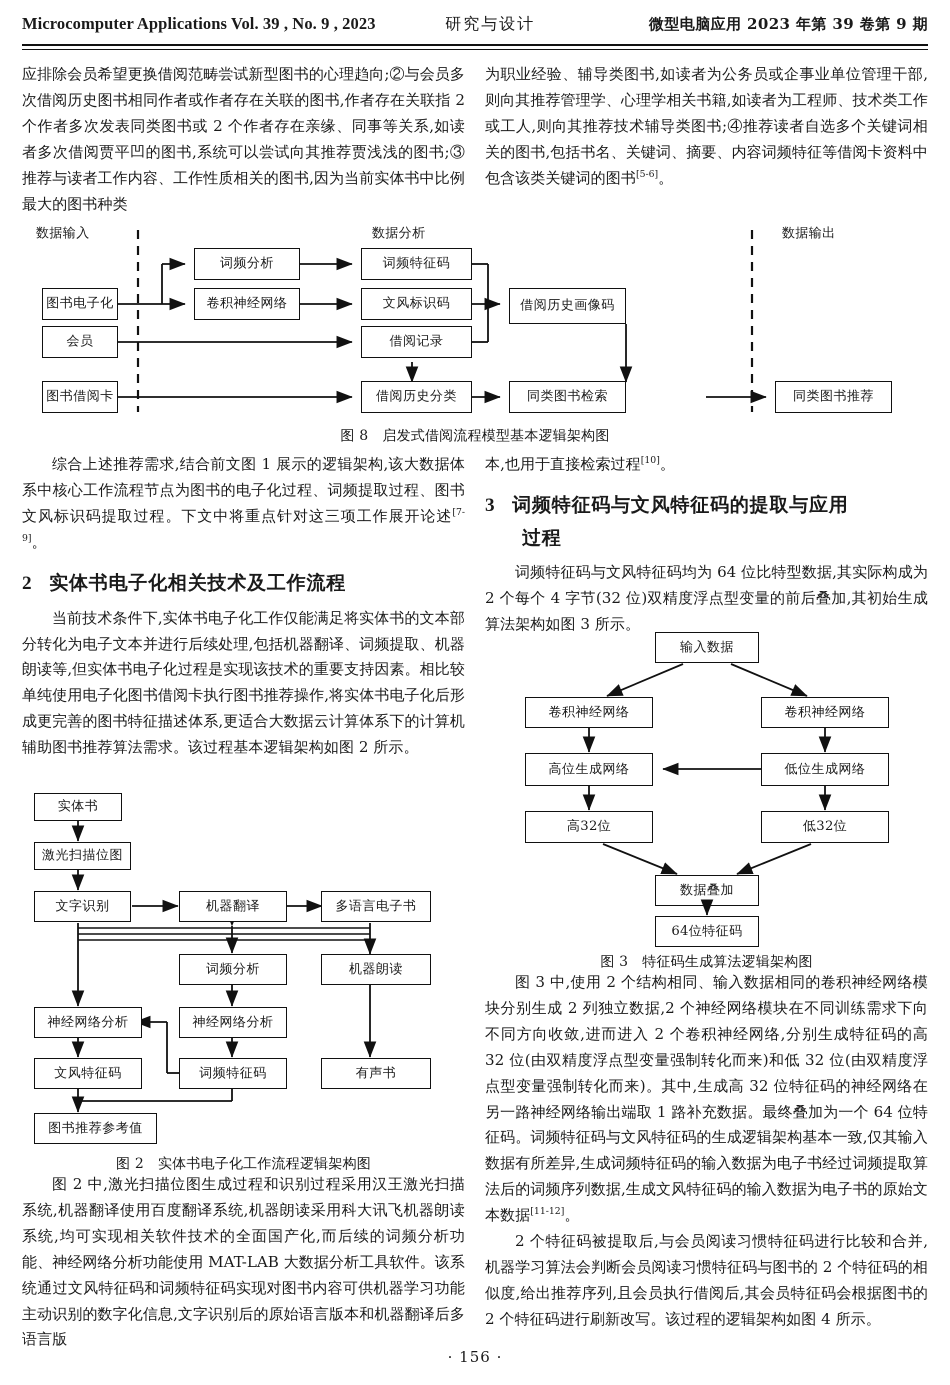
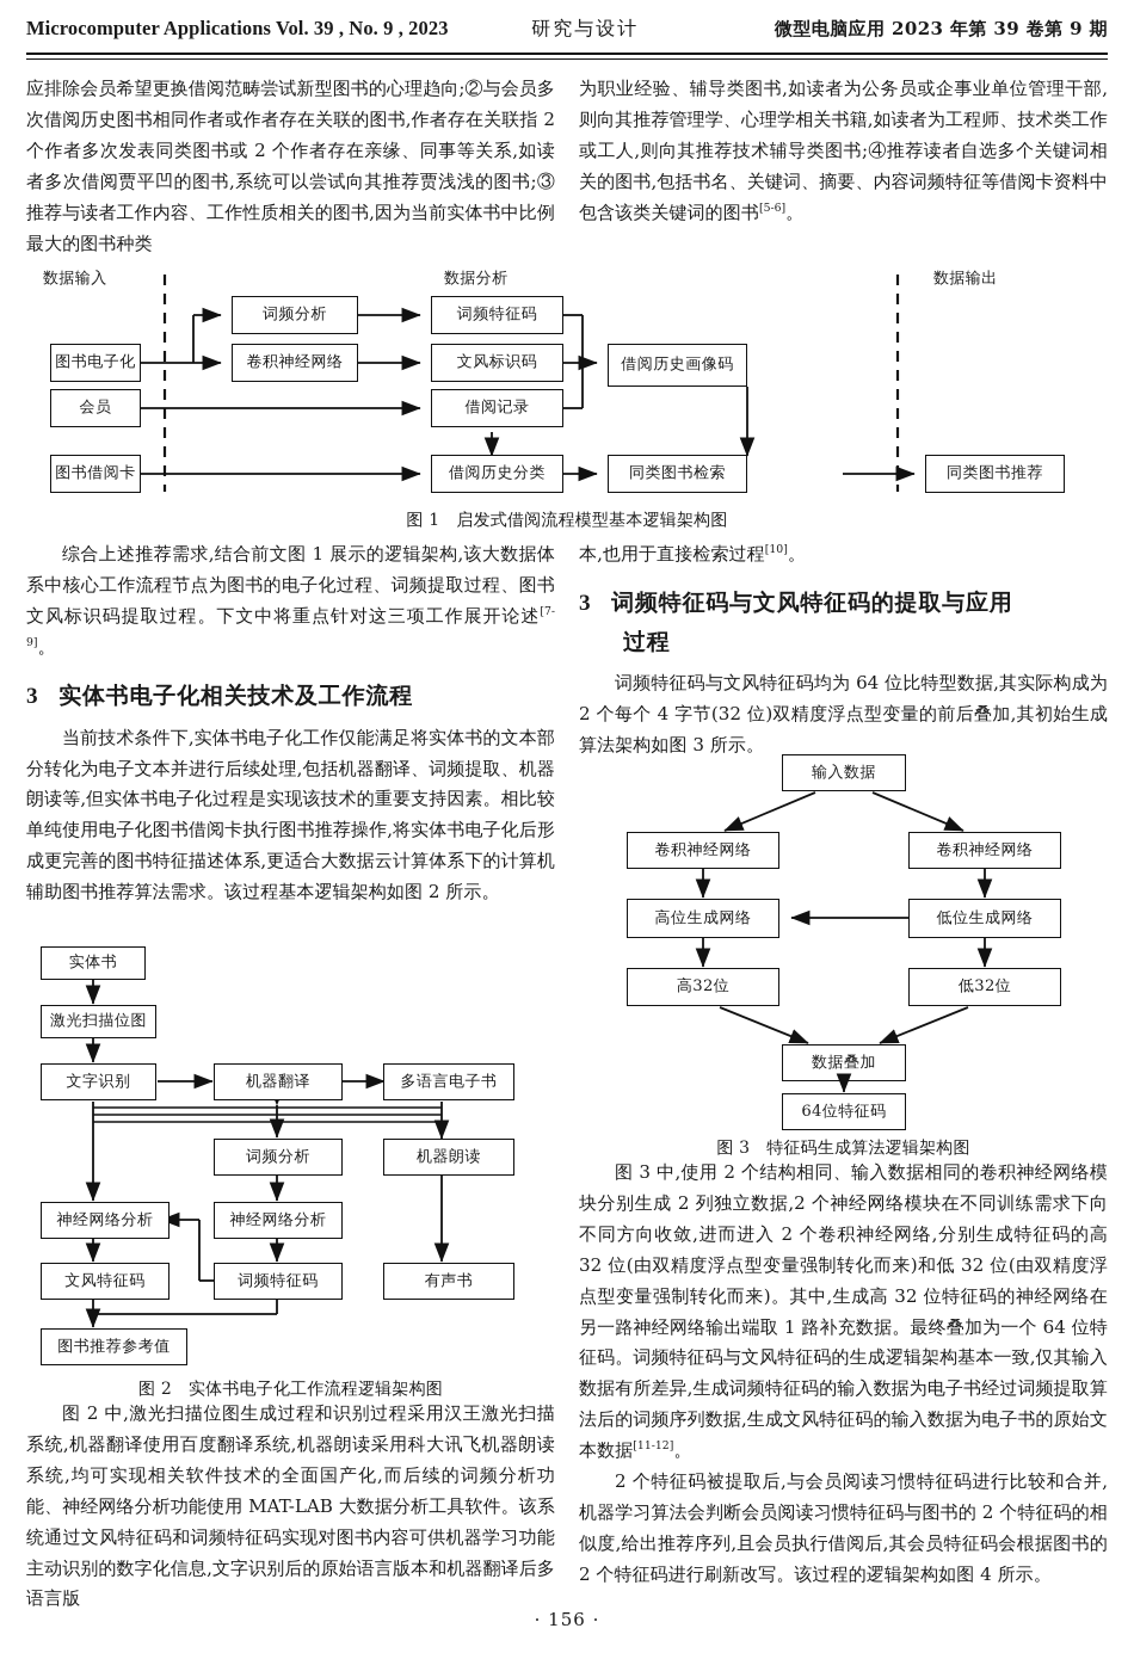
  Microcomputer Applications Vol. 39 , No. 9 , 2023
  研究与设计
  微型电脑应用 2023 年第 39 卷第 9 期
  应排除会员希望更换借阅范畴尝试新型图书的心理趋向;②与会员多次借阅历史图书相同作者或作者存在关联的图书,作者存在关联指 2 个作者多次发表同类图书或 2 个作者存在亲缘、同事等关系,如读者多次借阅贾平凹的图书,系统可以尝试向其推荐贾浅浅的图书;③推荐与读者工作内容、工作性质相关的图书,因为当前实体书中比例最大的图书种类
  为职业经验、辅导类图书,如读者为公务员或企事业单位管理干部,则向其推荐管理学、心理学相关书籍,如读者为工程师、技术类工作或工人,则向其推荐技术辅导类图书;④推荐读者自选多个关键词相关的图书,包括书名、关键词、摘要、内容词频特征等借阅卡资料中包含该类关键词的图书[5-6]。
  数据输入
  数据分析
  数据输出
  图书电子化
  会员
  图书借阅卡
  词频分析
  卷积神经网络
  词频特征码
  文风标识码
  借阅记录
  借阅历史分类
  借阅历史画像码
  同类图书检索
  同类图书推荐
- 图 8 启发式借阅流程模型基本逻辑架构图
+ 图 1 启发式借阅流程模型基本逻辑架构图
  综合上述推荐需求,结合前文图 1 展示的逻辑架构,该大数据体系中核心工作流程节点为图书的电子化过程、词频提取过程、图书文风标识码提取过程。下文中将重点针对这三项工作展开论述[7-9]。
- 2 实体书电子化相关技术及工作流程
+ 3 实体书电子化相关技术及工作流程
  当前技术条件下,实体书电子化工作仅能满足将实体书的文本部分转化为电子文本并进行后续处理,包括机器翻译、词频提取、机器朗读等,但实体书电子化过程是实现该技术的重要支持因素。相比较单纯使用电子化图书借阅卡执行图书推荐操作,将实体书电子化后形成更完善的图书特征描述体系,更适合大数据云计算体系下的计算机辅助图书推荐算法需求。该过程基本逻辑架构如图 2 所示。
  本,也用于直接检索过程[10]。
  3 词频特征码与文风特征码的提取与应用
  过程
  词频特征码与文风特征码均为 64 位比特型数据,其实际构成为 2 个每个 4 字节(32 位)双精度浮点型变量的前后叠加,其初始生成算法架构如图 3 所示。
  输入数据
  卷积神经网络
  卷积神经网络
  高位生成网络
  低位生成网络
  高32位
  低32位
  数据叠加
  64位特征码
  图 3 特征码生成算法逻辑架构图
  图 3 中,使用 2 个结构相同、输入数据相同的卷积神经网络模块分别生成 2 列独立数据,2 个神经网络模块在不同训练需求下向不同方向收敛,进而进入 2 个卷积神经网络,分别生成特征码的高 32 位(由双精度浮点型变量强制转化而来)和低 32 位(由双精度浮点型变量强制转化而来)。其中,生成高 32 位特征码的神经网络在另一路神经网络输出端取 1 路补充数据。最终叠加为一个 64 位特征码。词频特征码与文风特征码的生成逻辑架构基本一致,仅其输入数据有所差异,生成词频特征码的输入数据为电子书经过词频提取算法后的词频序列数据,生成文风特征码的输入数据为电子书的原始文本数据[11-12]。
  2 个特征码被提取后,与会员阅读习惯特征码进行比较和合并,机器学习算法会判断会员阅读习惯特征码与图书的 2 个特征码的相似度,给出推荐序列,且会员执行借阅后,其会员特征码会根据图书的 2 个特征码进行刷新改写。该过程的逻辑架构如图 4 所示。
  实体书
  激光扫描位图
  文字识别
  机器翻译
  多语言电子书
  词频分析
  机器朗读
  神经网络分析
  神经网络分析
  文风特征码
  词频特征码
  有声书
  图书推荐参考值
  图 2 实体书电子化工作流程逻辑架构图
  图 2 中,激光扫描位图生成过程和识别过程采用汉王激光扫描系统,机器翻译使用百度翻译系统,机器朗读采用科大讯飞机器朗读系统,均可实现相关软件技术的全面国产化,而后续的词频分析功能、神经网络分析功能使用 MAT-LAB 大数据分析工具软件。该系统通过文风特征码和词频特征码实现对图书内容可供机器学习功能主动识别的数字化信息,文字识别后的原始语言版本和机器翻译后多语言版
  · 156 ·
